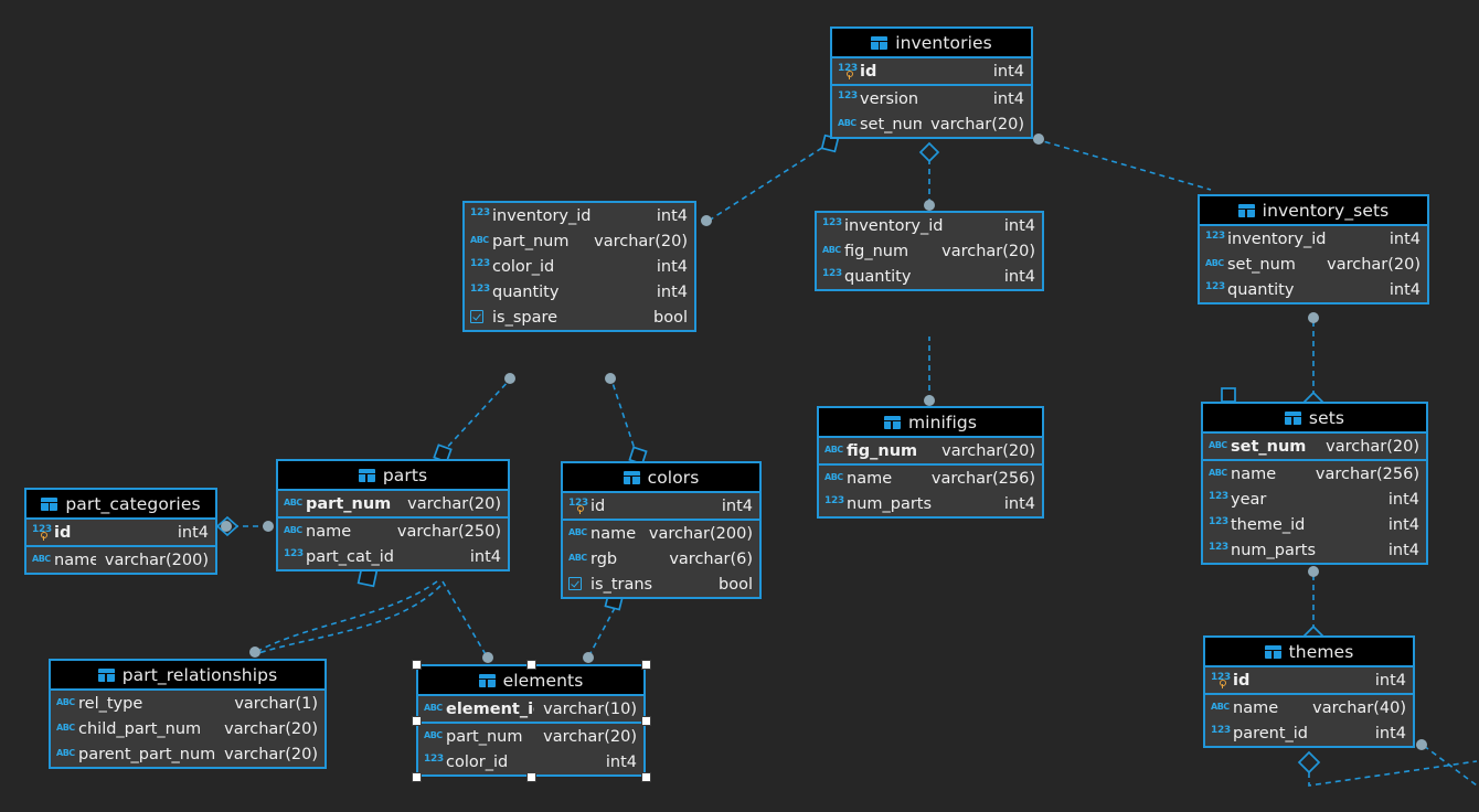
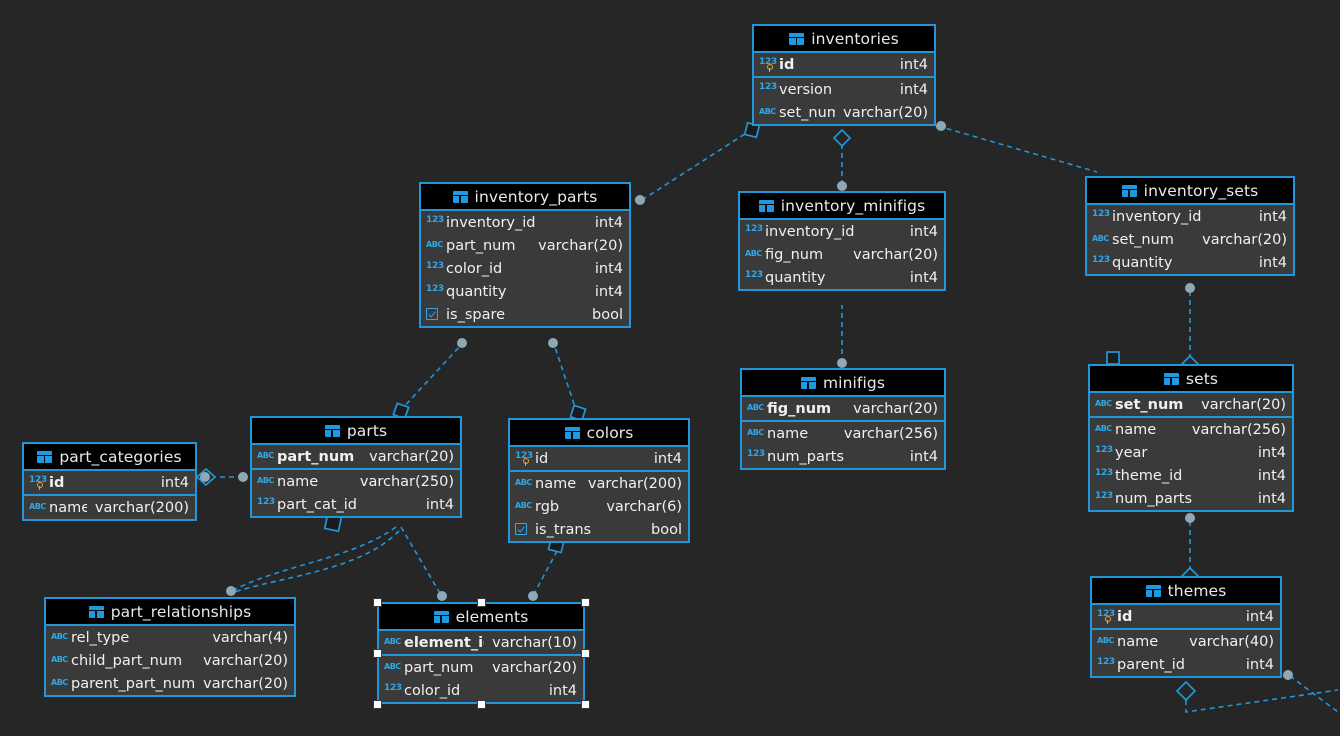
  inventories
  123
  id
  int4
  123
  version
  int4
  ABC
  set_num
  varchar(20)
+ inventory_parts
  123
  inventory_id
  int4
  ABC
  part_num
  varchar(20)
  123
  color_id
  int4
  123
  quantity
  int4
  is_spare
  bool
+ inventory_minifigs
  123
  inventory_id
  int4
  ABC
  fig_num
  varchar(20)
  123
  quantity
  int4
  inventory_sets
  123
  inventory_id
  int4
  ABC
  set_num
  varchar(20)
  123
  quantity
  int4
  minifigs
  ABC
  fig_num
  varchar(20)
  ABC
  name
  varchar(256)
  123
  num_parts
  int4
  sets
  ABC
  set_num
  varchar(20)
  ABC
  name
  varchar(256)
  123
  year
  int4
  123
  theme_id
  int4
  123
  num_parts
  int4
  parts
  ABC
  part_num
  varchar(20)
  ABC
  name
  varchar(250)
  123
  part_cat_id
  int4
  colors
  123
  id
  int4
  ABC
  name
  varchar(200)
  ABC
  rgb
  varchar(6)
  is_trans
  bool
  part_categories
  123
  id
  int4
  ABC
  name
  varchar(200)
  themes
  123
  id
  int4
  ABC
  name
  varchar(40)
  123
  parent_id
  int4
  part_relationships
  ABC
  rel_type
- varchar(1)
+ varchar(4)
  ABC
  child_part_num
  varchar(20)
  ABC
  parent_part_num
  varchar(20)
  elements
  ABC
  element_i
  varchar(10)
  ABC
  part_num
  varchar(20)
  123
  color_id
  int4
